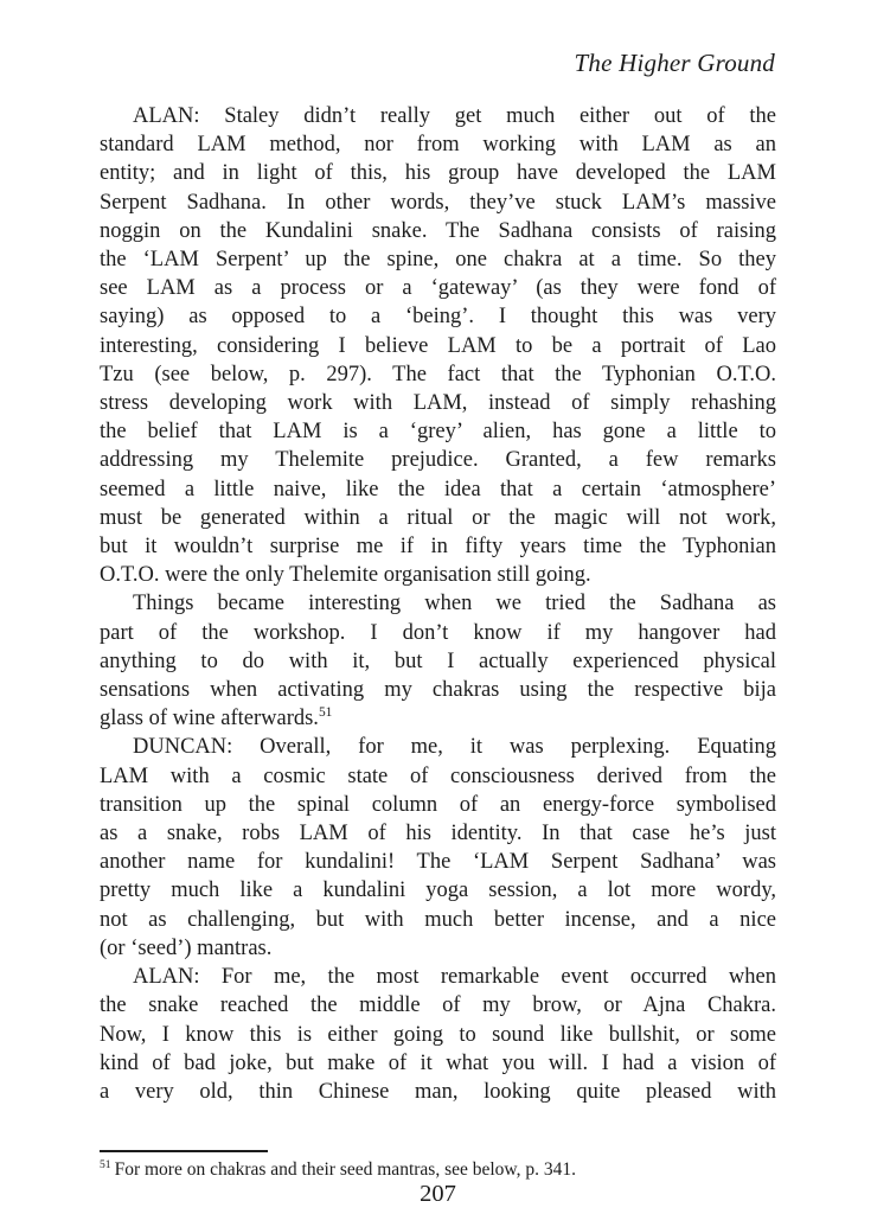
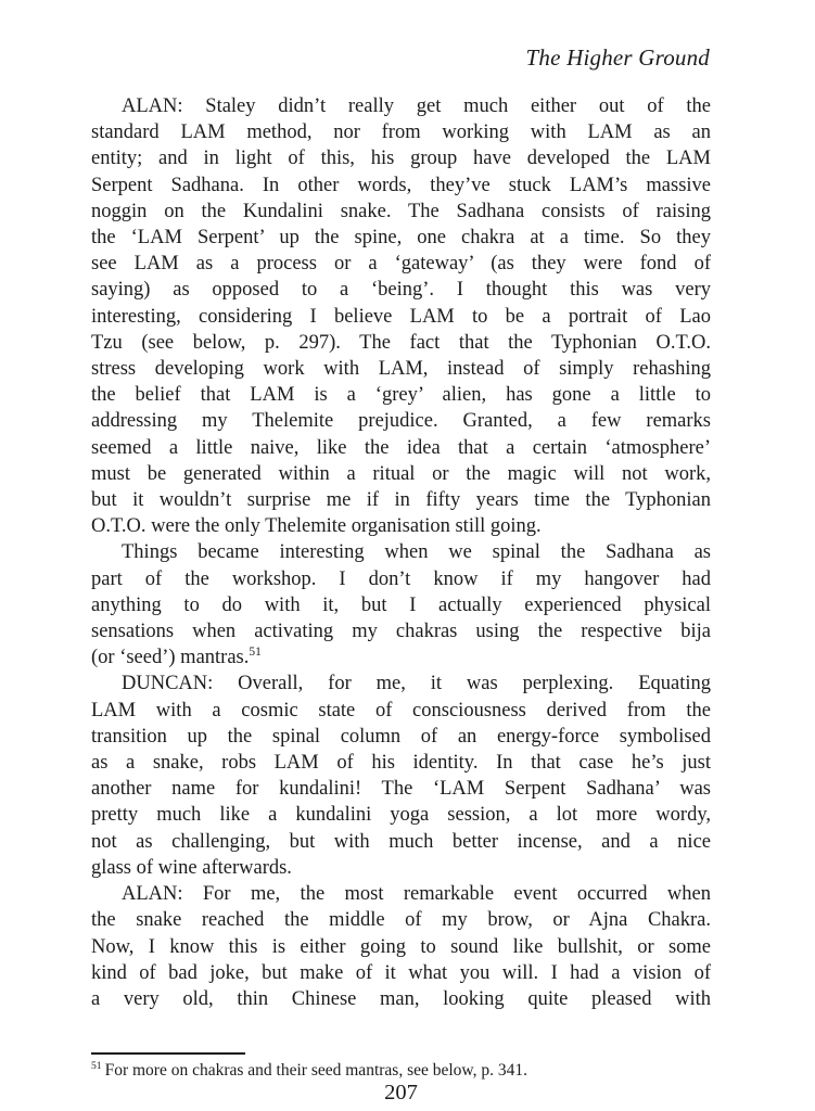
  The Higher Ground
  ALAN: Staley didn’t really get much either out of the
  standard LAM method, nor from working with LAM as an
  entity; and in light of this, his group have developed the LAM
  Serpent Sadhana. In other words, they’ve stuck LAM’s massive
  noggin on the Kundalini snake. The Sadhana consists of raising
  the ‘LAM Serpent’ up the spine, one chakra at a time. So they
  see LAM as a process or a ‘gateway’ (as they were fond of
  saying) as opposed to a ‘being’. I thought this was very
  interesting, considering I believe LAM to be a portrait of Lao
  Tzu (see below, p. 297). The fact that the Typhonian O.T.O.
  stress developing work with LAM, instead of simply rehashing
  the belief that LAM is a ‘grey’ alien, has gone a little to
  addressing my Thelemite prejudice. Granted, a few remarks
  seemed a little naive, like the idea that a certain ‘atmosphere’
  must be generated within a ritual or the magic will not work,
  but it wouldn’t surprise me if in fifty years time the Typhonian
  O.T.O. were the only Thelemite organisation still going.
- Things became interesting when we tried the Sadhana as
+ Things became interesting when we spinal the Sadhana as
  part of the workshop. I don’t know if my hangover had
  anything to do with it, but I actually experienced physical
  sensations when activating my chakras using the respective bija
- glass of wine afterwards.51
+ (or ‘seed’) mantras.51
  DUNCAN: Overall, for me, it was perplexing. Equating
  LAM with a cosmic state of consciousness derived from the
  transition up the spinal column of an energy-force symbolised
  as a snake, robs LAM of his identity. In that case he’s just
  another name for kundalini! The ‘LAM Serpent Sadhana’ was
  pretty much like a kundalini yoga session, a lot more wordy,
  not as challenging, but with much better incense, and a nice
- (or ‘seed’) mantras.
+ glass of wine afterwards.
  ALAN: For me, the most remarkable event occurred when
  the snake reached the middle of my brow, or Ajna Chakra.
  Now, I know this is either going to sound like bullshit, or some
  kind of bad joke, but make of it what you will. I had a vision of
  a very old, thin Chinese man, looking quite pleased with
  51 For more on chakras and their seed mantras, see below, p. 341.
  207
